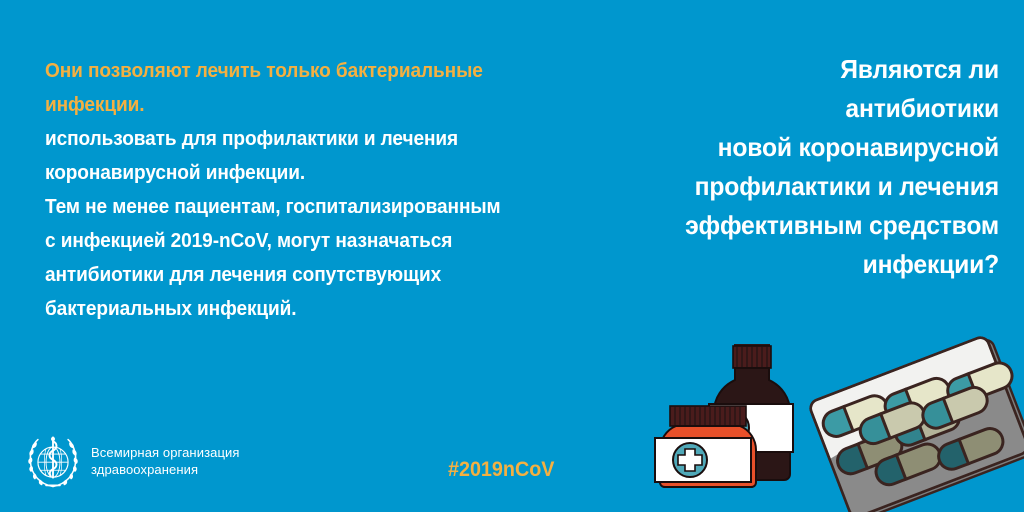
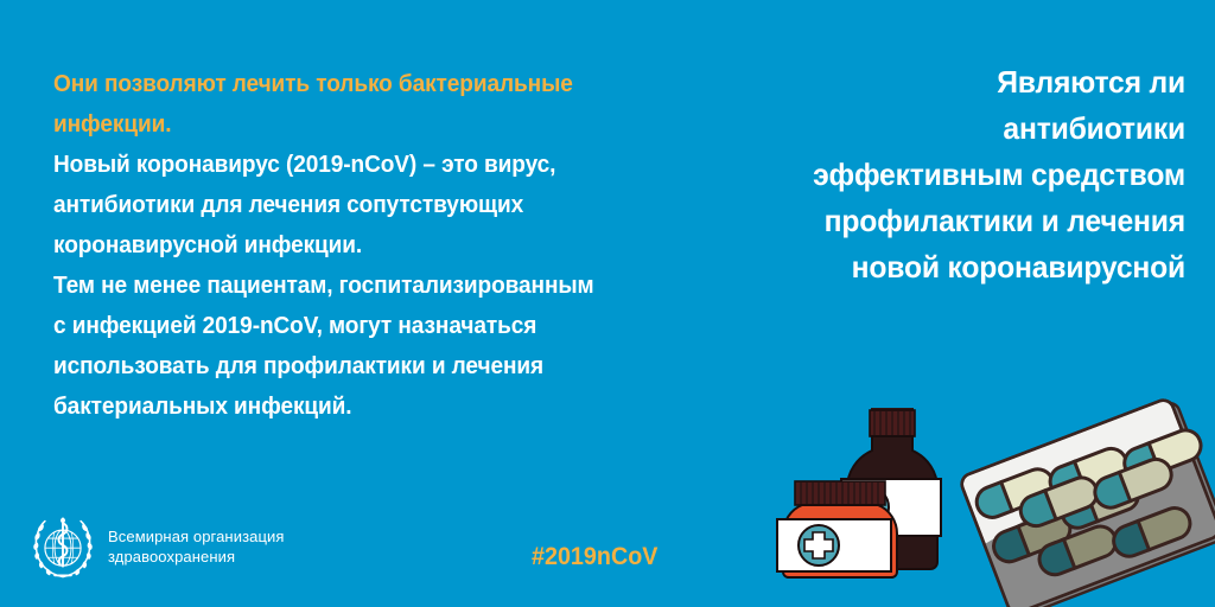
  Являются ли
  антибиотики
- новой коронавирусной
+ эффективным средством
  профилактики и лечения
- эффективным средством
+ новой коронавирусной
- инфекции?
  Они позволяют лечить только бактериальные
  инфекции.
+ Новый коронавирус (2019-nCoV) – это вирус,
- использовать для профилактики и лечения
+ антибиотики для лечения сопутствующих
  коронавирусной инфекции.
  Тем не менее пациентам, госпитализированным
  с инфекцией 2019-nCoV, могут назначаться
- антибиотики для лечения сопутствующих
+ использовать для профилактики и лечения
  бактериальных инфекций.
  #2019nCoV
  Всемирная организация
  здравоохранения
